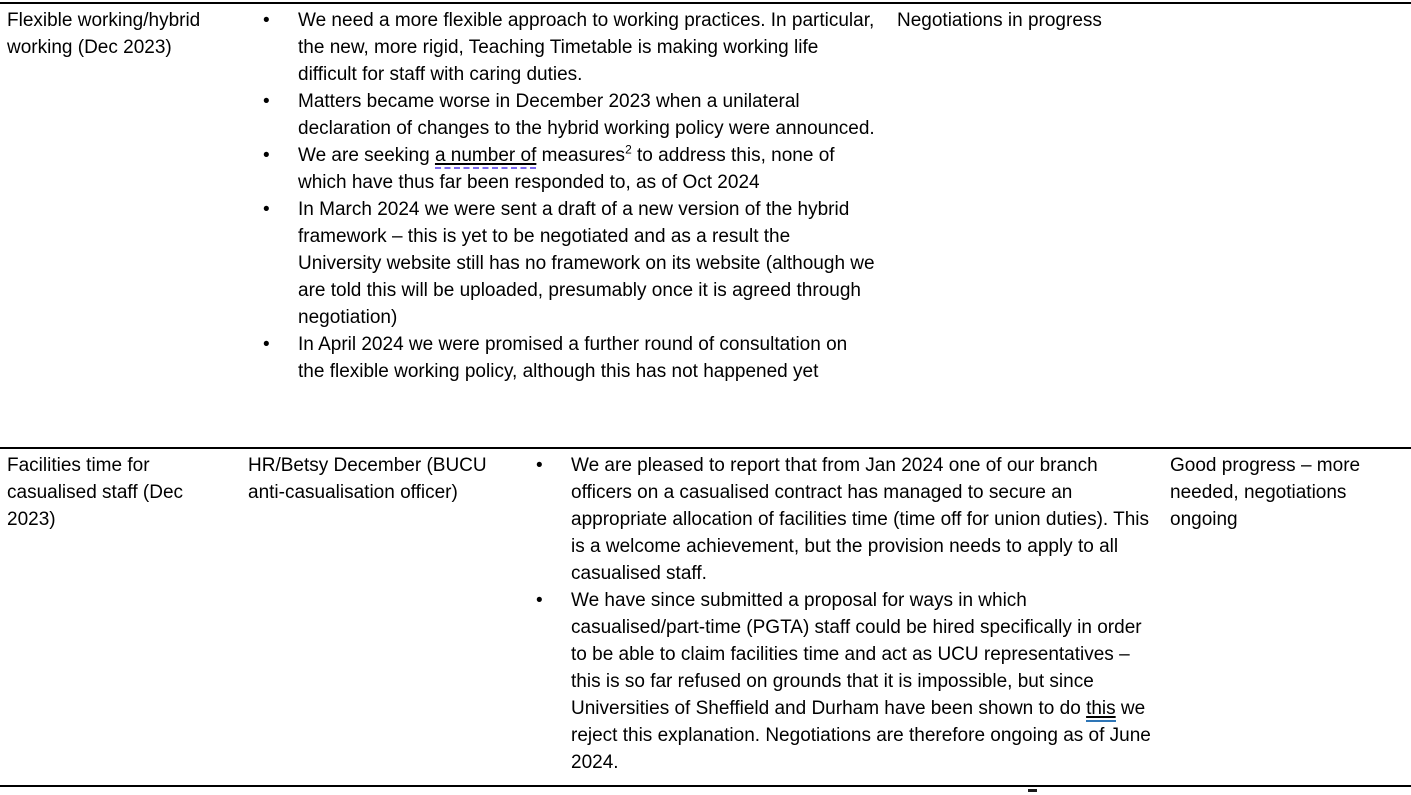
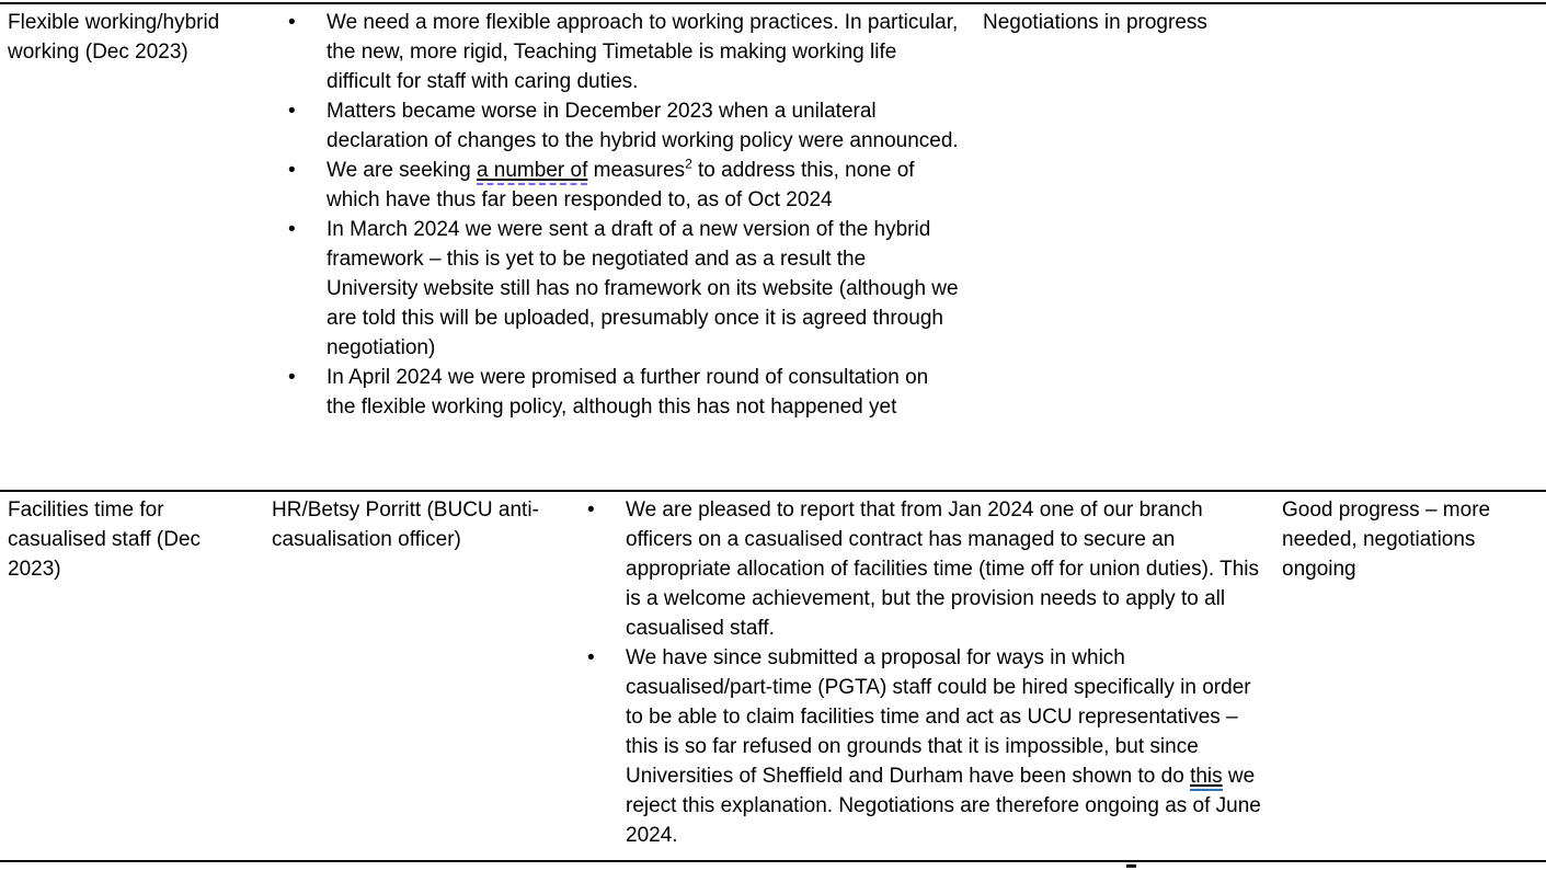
  Flexible working/hybrid working (Dec 2023)
  •
  We need a more flexible approach to working practices. In particular, the new, more rigid, Teaching Timetable is making working life difficult for staff with caring duties.
  •
  Matters became worse in December 2023 when a unilateral declaration of changes to the hybrid working policy were announced.
  •
  We are seeking a number of measures2 to address this, none of which have thus far been responded to, as of Oct 2024
  •
  In March 2024 we were sent a draft of a new version of the hybrid framework – this is yet to be negotiated and as a result the University website still has no framework on its website (although we are told this will be uploaded, presumably once it is agreed through negotiation)
  •
  In April 2024 we were promised a further round of consultation on the flexible working policy, although this has not happened yet
  Negotiations in progress
  Facilities time for casualised staff (Dec 2023)
- HR/Betsy December (BUCU anti-casualisation officer)
+ HR/Betsy Porritt (BUCU anti-casualisation officer)
  •
  We are pleased to report that from Jan 2024 one of our branch officers on a casualised contract has managed to secure an appropriate allocation of facilities time (time off for union duties). This is a welcome achievement, but the provision needs to apply to all casualised staff.
  •
  We have since submitted a proposal for ways in which casualised/part-time (PGTA) staff could be hired specifically in order to be able to claim facilities time and act as UCU representatives – this is so far refused on grounds that it is impossible, but since Universities of Sheffield and Durham have been shown to do this we reject this explanation. Negotiations are therefore ongoing as of June 2024.
  Good progress – more needed, negotiations ongoing
